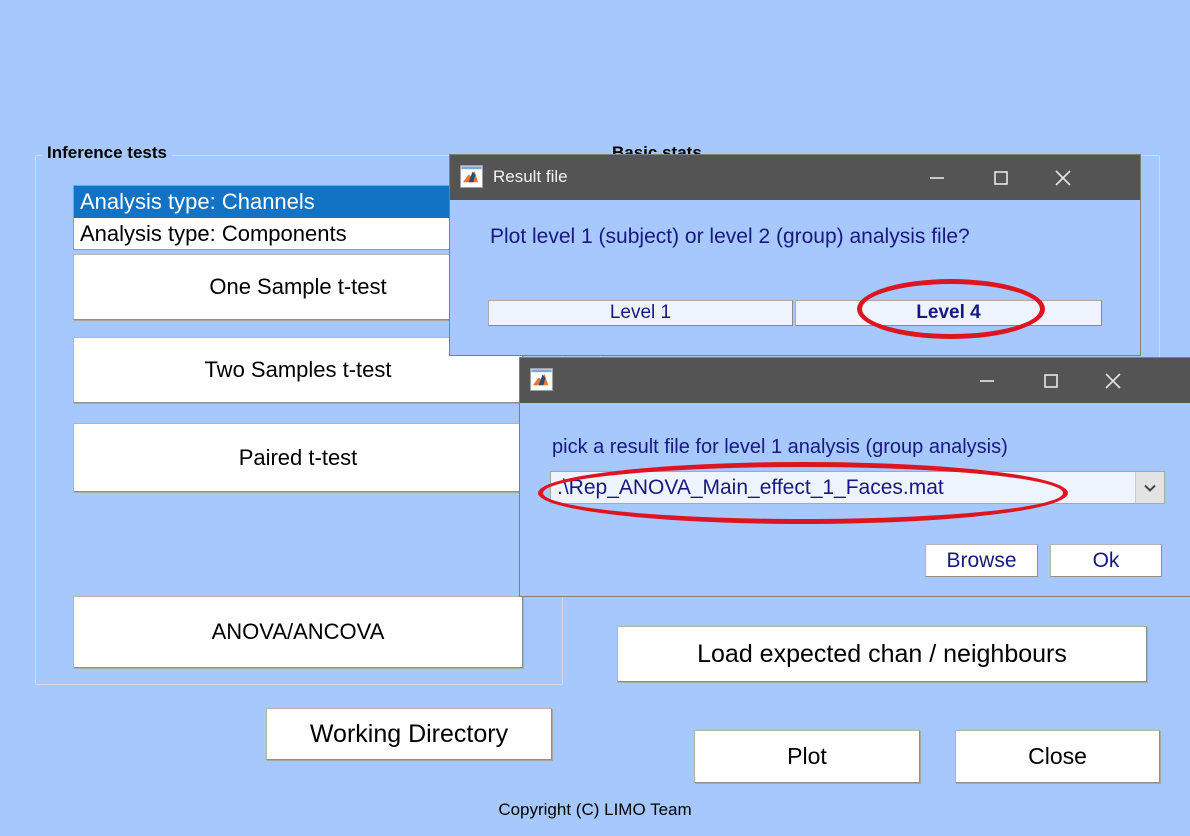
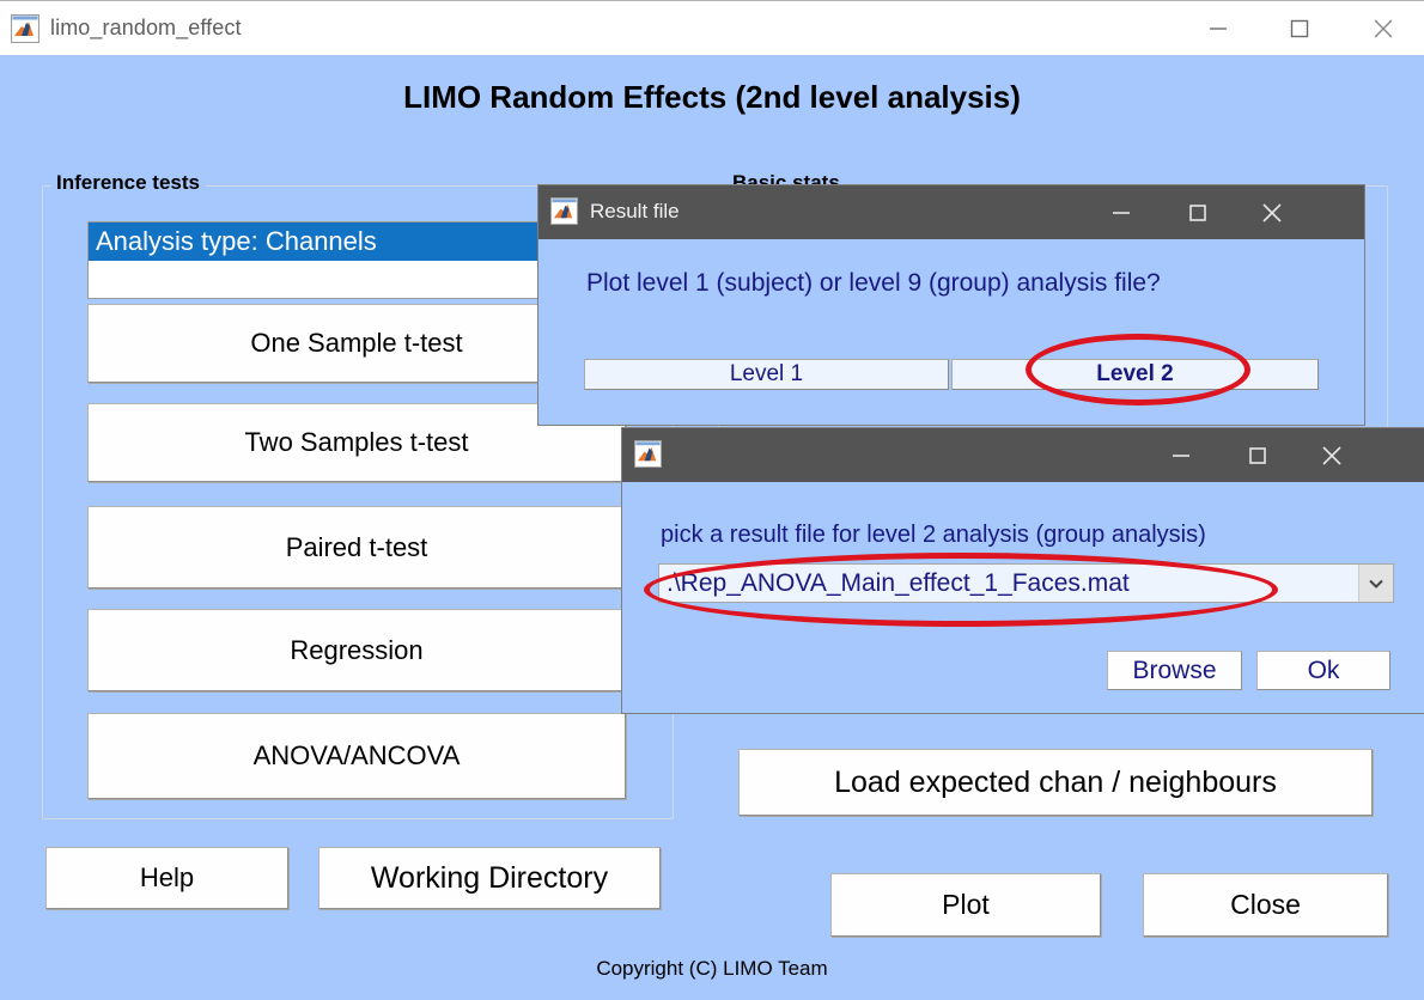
+ limo_random_effect
+ LIMO Random Effects (2nd level analysis)
  Basic stats
  Inference tests
  Analysis type: Channels
- Analysis type: Components
  One Sample t-test
  Two Samples t-test
  Paired t-test
+ Regression
  ANOVA/ANCOVA
+ Help
  Working Directory
  Load expected chan / neighbours
  Plot
  Close
  Copyright (C) LIMO Team
  Result file
- Plot level 1 (subject) or level 2 (group) analysis file?
+ Plot level 1 (subject) or level 9 (group) analysis file?
  Level 1
- Level 4
+ Level 2
- pick a result file for level 1 analysis (group analysis)
+ pick a result file for level 2 analysis (group analysis)
  .\Rep_ANOVA_Main_effect_1_Faces.mat
  Browse
  Ok
